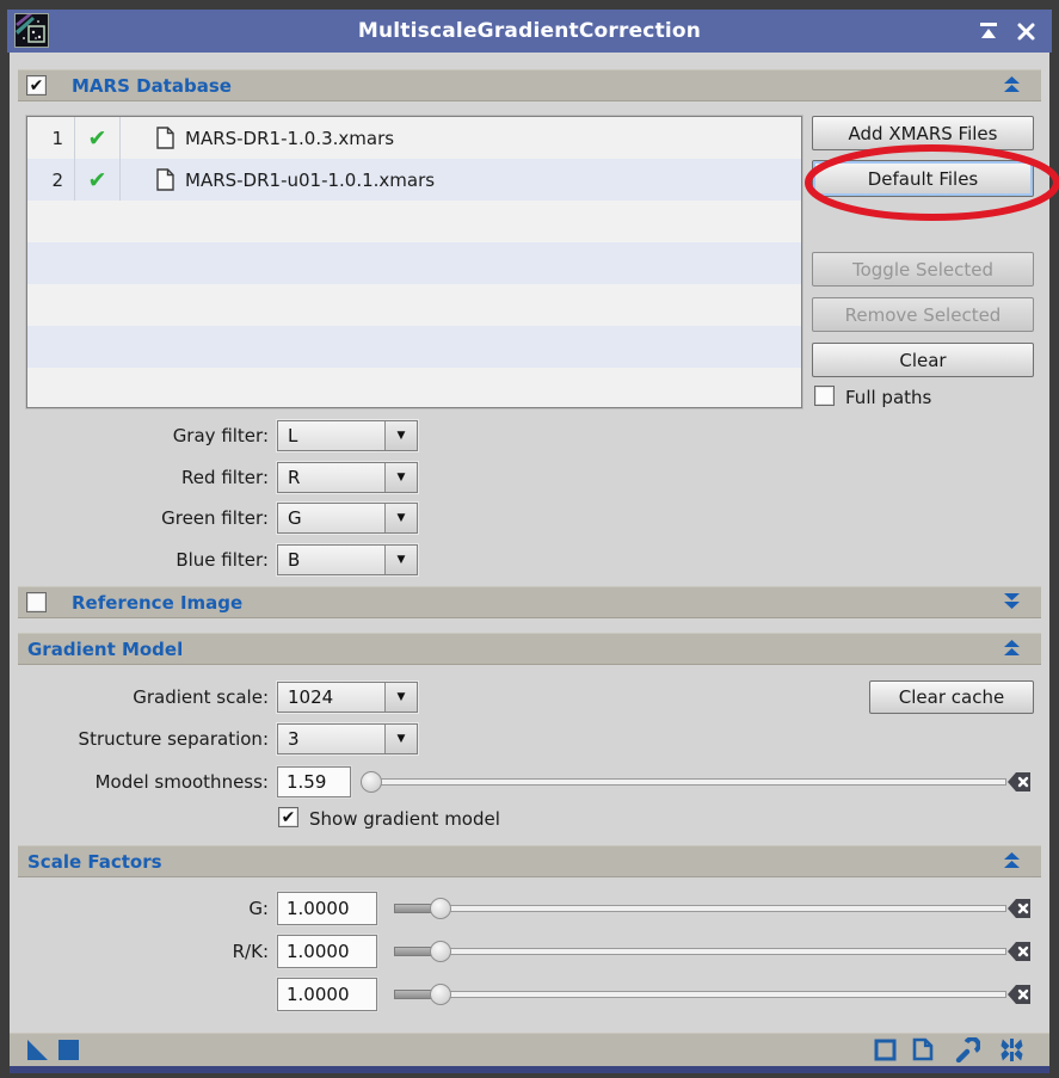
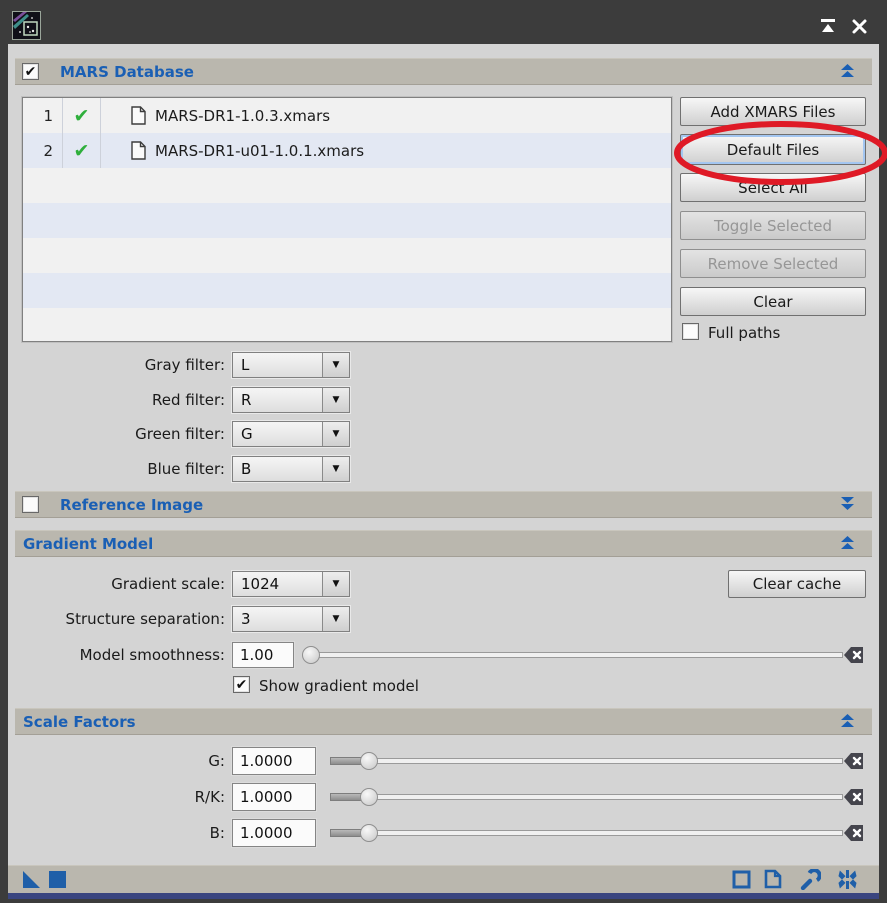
- MultiscaleGradientCorrection
  ✔
  MARS Database
  1
  ✔
  MARS-DR1-1.0.3.xmars
  2
  ✔
  MARS-DR1-u01-1.0.1.xmars
  Add XMARS Files
  Default Files
+ Select All
  Toggle Selected
  Remove Selected
  Clear
  Full paths
  Gray filter:
  L
  ▼
  Red filter:
  R
  ▼
  Green filter:
  G
  ▼
  Blue filter:
  B
  ▼
  Reference Image
  Gradient Model
  Gradient scale:
  1024
  ▼
  Clear cache
  Structure separation:
  3
  ▼
  Model smoothness:
- 1.59
+ 1.00
  ✔
  Show gradient model
  Scale Factors
  G:
  1.0000
  R/K:
  1.0000
+ B:
  1.0000
